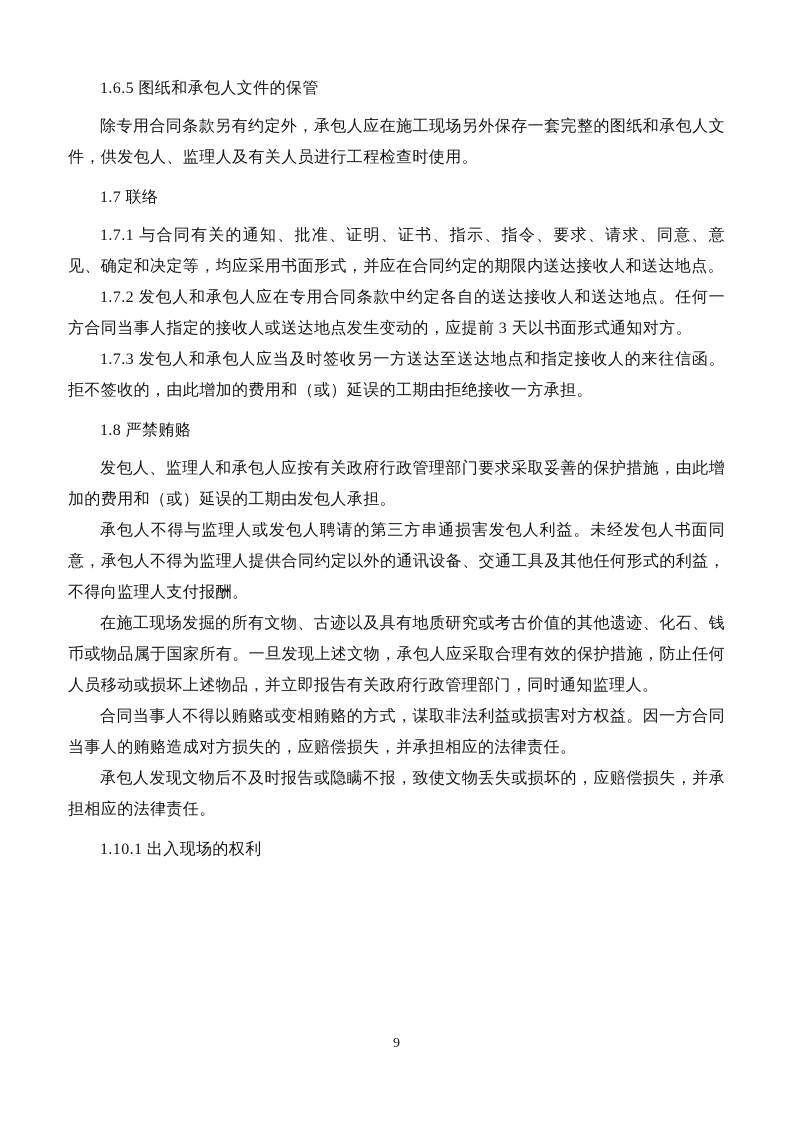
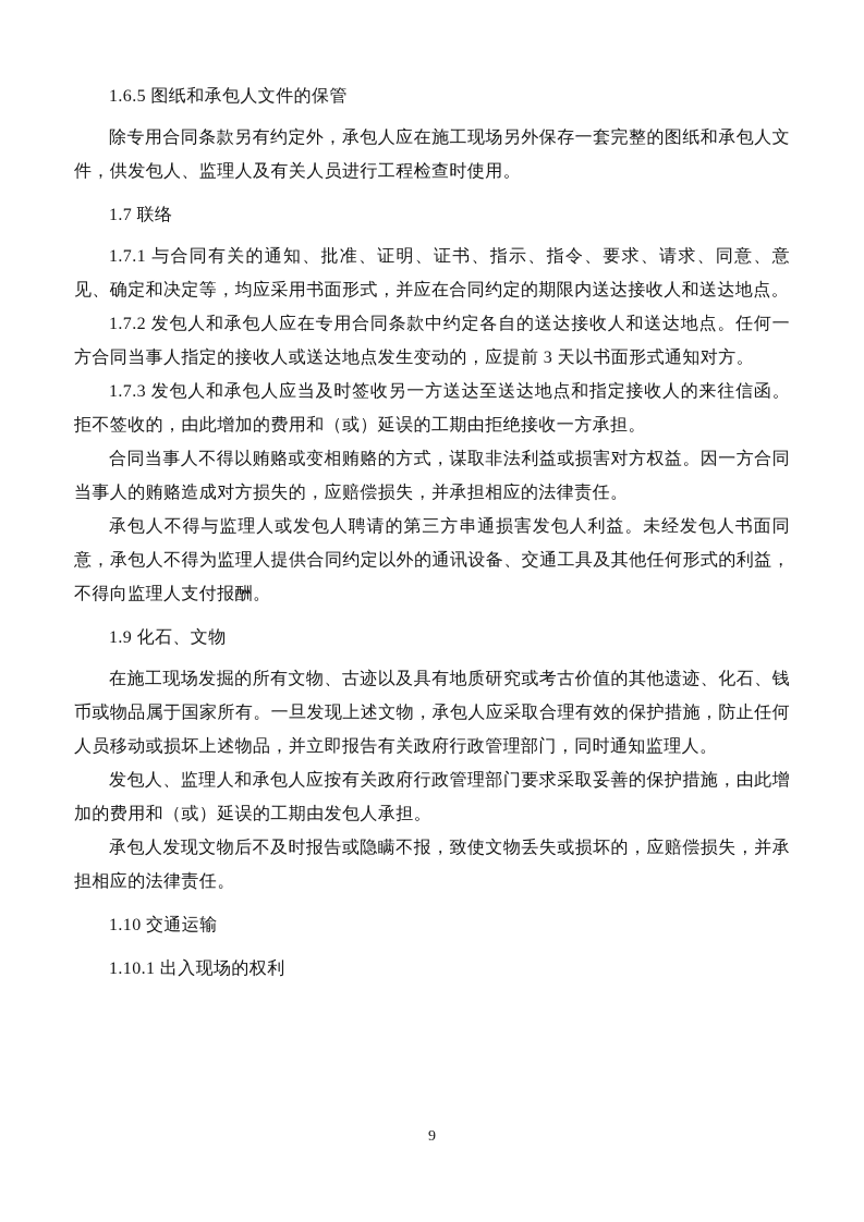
  1.6.5 图纸和承包人文件的保管
  除专用合同条款另有约定外，承包人应在施工现场另外保存一套完整的图纸和承包人文件，供发包人、监理人及有关人员进行工程检查时使用。
  1.7 联络
  1.7.1 与合同有关的通知、批准、证明、证书、指示、指令、要求、请求、同意、意见、确定和决定等，均应采用书面形式，并应在合同约定的期限内送达接收人和送达地点。
  1.7.2 发包人和承包人应在专用合同条款中约定各自的送达接收人和送达地点。任何一方合同当事人指定的接收人或送达地点发生变动的，应提前 3 天以书面形式通知对方。
  1.7.3 发包人和承包人应当及时签收另一方送达至送达地点和指定接收人的来往信函。拒不签收的，由此增加的费用和（或）延误的工期由拒绝接收一方承担。
- 1.8 严禁贿赂
- 发包人、监理人和承包人应按有关政府行政管理部门要求采取妥善的保护措施，由此增加的费用和（或）延误的工期由发包人承担。
+ 合同当事人不得以贿赂或变相贿赂的方式，谋取非法利益或损害对方权益。因一方合同当事人的贿赂造成对方损失的，应赔偿损失，并承担相应的法律责任。
  承包人不得与监理人或发包人聘请的第三方串通损害发包人利益。未经发包人书面同意，承包人不得为监理人提供合同约定以外的通讯设备、交通工具及其他任何形式的利益，不得向监理人支付报酬。
+ 1.9 化石、文物
  在施工现场发掘的所有文物、古迹以及具有地质研究或考古价值的其他遗迹、化石、钱币或物品属于国家所有。一旦发现上述文物，承包人应采取合理有效的保护措施，防止任何人员移动或损坏上述物品，并立即报告有关政府行政管理部门，同时通知监理人。
- 合同当事人不得以贿赂或变相贿赂的方式，谋取非法利益或损害对方权益。因一方合同当事人的贿赂造成对方损失的，应赔偿损失，并承担相应的法律责任。
+ 发包人、监理人和承包人应按有关政府行政管理部门要求采取妥善的保护措施，由此增加的费用和（或）延误的工期由发包人承担。
  承包人发现文物后不及时报告或隐瞒不报，致使文物丢失或损坏的，应赔偿损失，并承担相应的法律责任。
+ 1.10 交通运输
  1.10.1 出入现场的权利
  9
